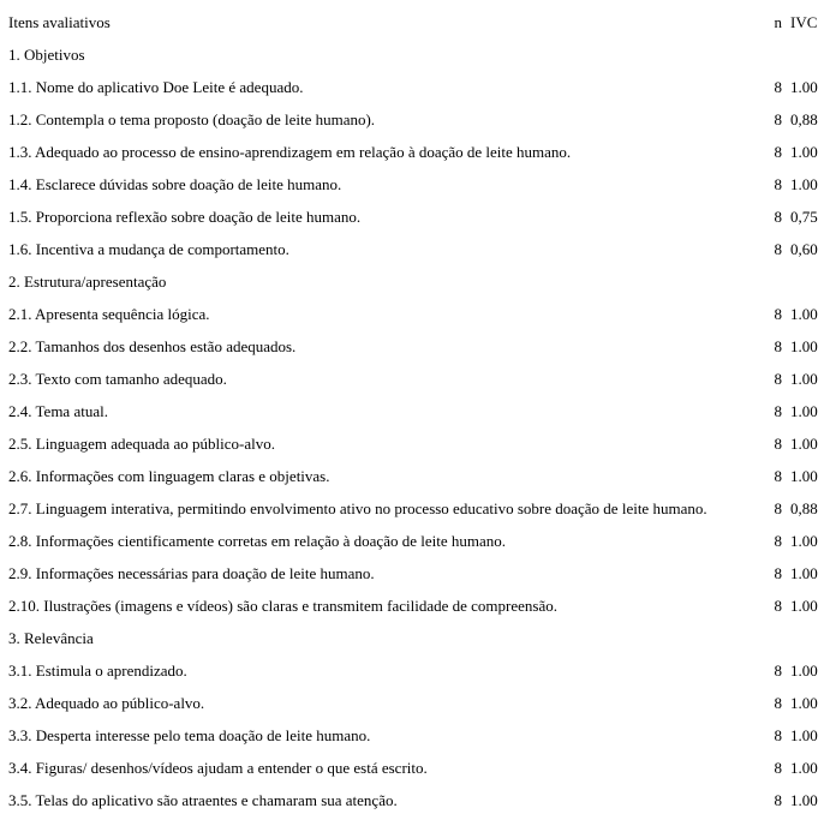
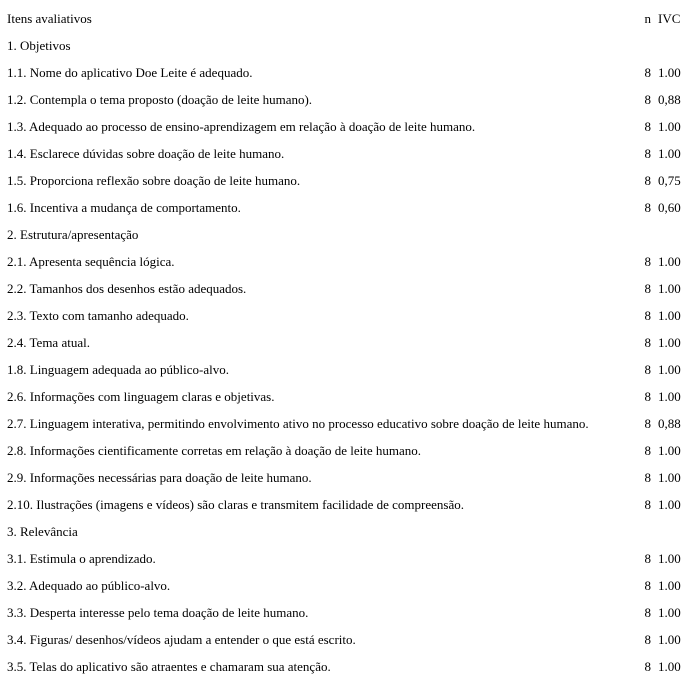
  Itens avaliativos	n	IVC
  1. Objetivos
  1.1. Nome do aplicativo Doe Leite é adequado.	8	1.00
  1.2. Contempla o tema proposto (doação de leite humano).	8	0,88
  1.3. Adequado ao processo de ensino-aprendizagem em relação à doação de leite humano.	8	1.00
  1.4. Esclarece dúvidas sobre doação de leite humano.	8	1.00
  1.5. Proporciona reflexão sobre doação de leite humano.	8	0,75
  1.6. Incentiva a mudança de comportamento.	8	0,60
  2. Estrutura/apresentação
  2.1. Apresenta sequência lógica.	8	1.00
  2.2. Tamanhos dos desenhos estão adequados.	8	1.00
  2.3. Texto com tamanho adequado.	8	1.00
  2.4. Tema atual.	8	1.00
- 2.5. Linguagem adequada ao público-alvo.	8	1.00
+ 1.8. Linguagem adequada ao público-alvo.	8	1.00
  2.6. Informações com linguagem claras e objetivas.	8	1.00
  2.7. Linguagem interativa, permitindo envolvimento ativo no processo educativo sobre doação de leite humano.	8	0,88
  2.8. Informações cientificamente corretas em relação à doação de leite humano.	8	1.00
  2.9. Informações necessárias para doação de leite humano.	8	1.00
  2.10. Ilustrações (imagens e vídeos) são claras e transmitem facilidade de compreensão.	8	1.00
  3. Relevância
  3.1. Estimula o aprendizado.	8	1.00
  3.2. Adequado ao público-alvo.	8	1.00
  3.3. Desperta interesse pelo tema doação de leite humano.	8	1.00
  3.4. Figuras/ desenhos/vídeos ajudam a entender o que está escrito.	8	1.00
  3.5. Telas do aplicativo são atraentes e chamaram sua atenção.	8	1.00
